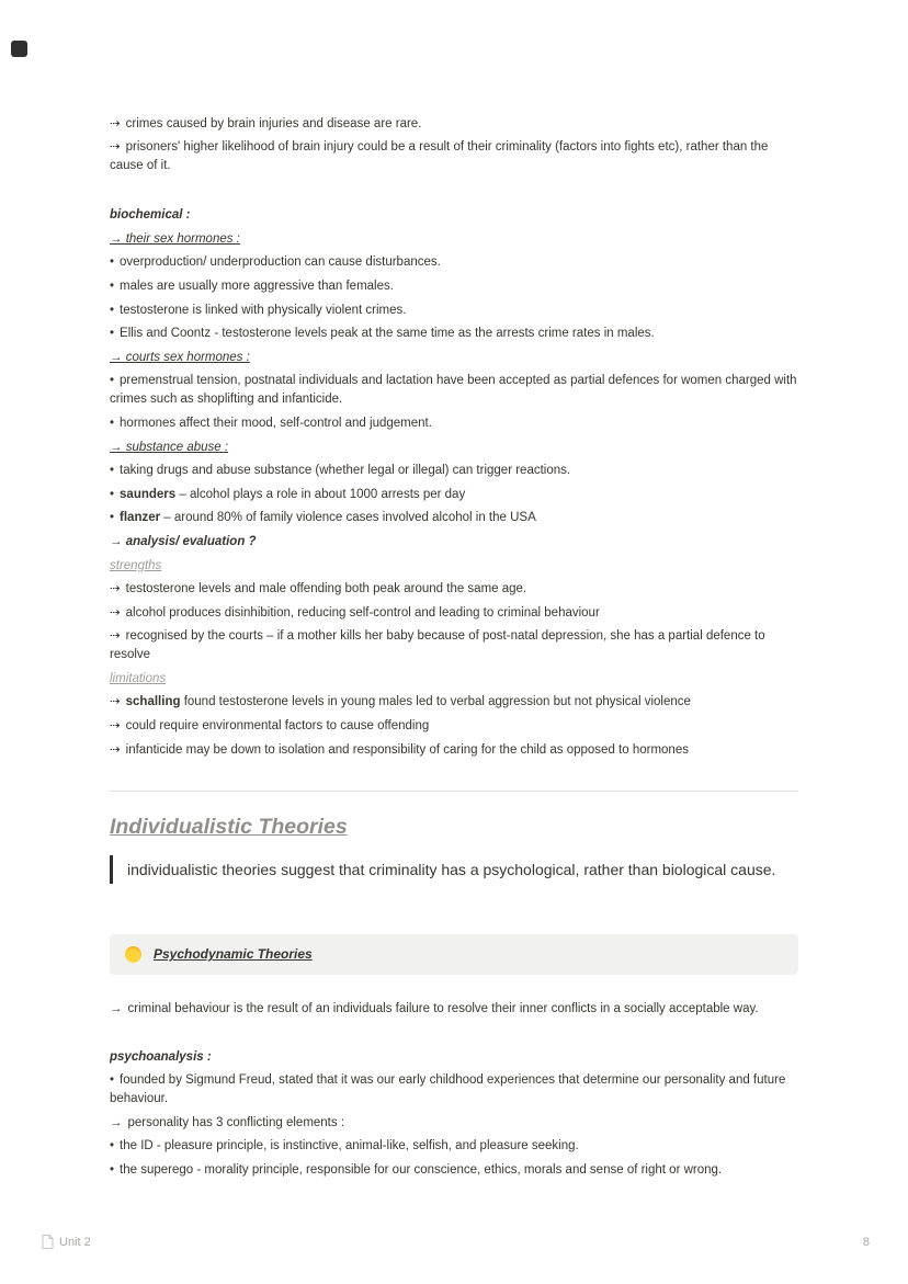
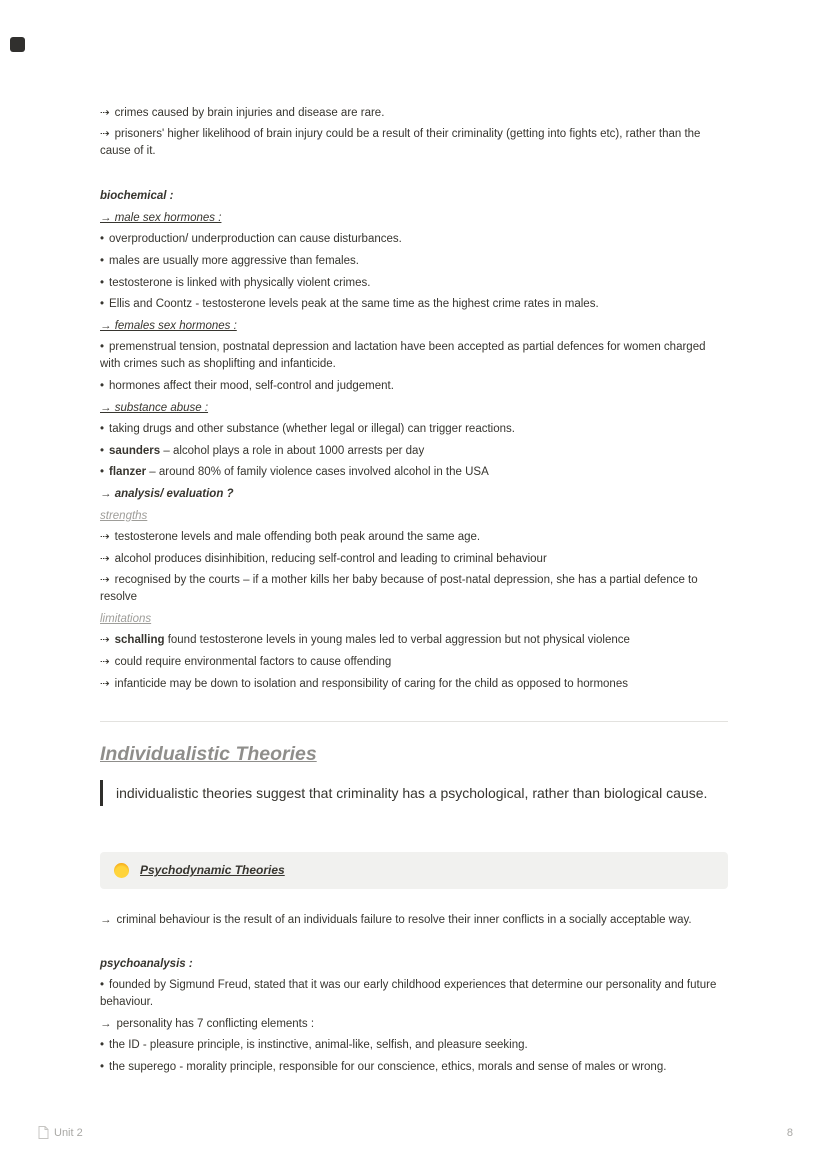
  ⇢ crimes caused by brain injuries and disease are rare.
- ⇢ prisoners' higher likelihood of brain injury could be a result of their criminality (factors into fights etc), rather than the cause of it.
+ ⇢ prisoners' higher likelihood of brain injury could be a result of their criminality (getting into fights etc), rather than the cause of it.
  biochemical :
- → their sex hormones :
+ → male sex hormones :
  • overproduction/ underproduction can cause disturbances.
  • males are usually more aggressive than females.
  • testosterone is linked with physically violent crimes.
- • Ellis and Coontz - testosterone levels peak at the same time as the arrests crime rates in males.
+ • Ellis and Coontz - testosterone levels peak at the same time as the highest crime rates in males.
- → courts sex hormones :
+ → females sex hormones :
- • premenstrual tension, postnatal individuals and lactation have been accepted as partial defences for women charged with crimes such as shoplifting and infanticide.
+ • premenstrual tension, postnatal depression and lactation have been accepted as partial defences for women charged with crimes such as shoplifting and infanticide.
  • hormones affect their mood, self-control and judgement.
  → substance abuse :
- • taking drugs and abuse substance (whether legal or illegal) can trigger reactions.
+ • taking drugs and other substance (whether legal or illegal) can trigger reactions.
  • saunders – alcohol plays a role in about 1000 arrests per day
  • flanzer – around 80% of family violence cases involved alcohol in the USA
  → analysis/ evaluation ?
  strengths
  ⇢ testosterone levels and male offending both peak around the same age.
  ⇢ alcohol produces disinhibition, reducing self-control and leading to criminal behaviour
  ⇢ recognised by the courts – if a mother kills her baby because of post-natal depression, she has a partial defence to resolve
  limitations
  ⇢ schalling found testosterone levels in young males led to verbal aggression but not physical violence
  ⇢ could require environmental factors to cause offending
  ⇢ infanticide may be down to isolation and responsibility of caring for the child as opposed to hormones
  Individualistic Theories
  individualistic theories suggest that criminality has a psychological, rather than biological cause.
  Psychodynamic Theories
  → criminal behaviour is the result of an individuals failure to resolve their inner conflicts in a socially acceptable way.
  psychoanalysis :
  • founded by Sigmund Freud, stated that it was our early childhood experiences that determine our personality and future behaviour.
- → personality has 3 conflicting elements :
+ → personality has 7 conflicting elements :
  • the ID - pleasure principle, is instinctive, animal-like, selfish, and pleasure seeking.
- • the superego - morality principle, responsible for our conscience, ethics, morals and sense of right or wrong.
+ • the superego - morality principle, responsible for our conscience, ethics, morals and sense of males or wrong.
  Unit 2
  8
